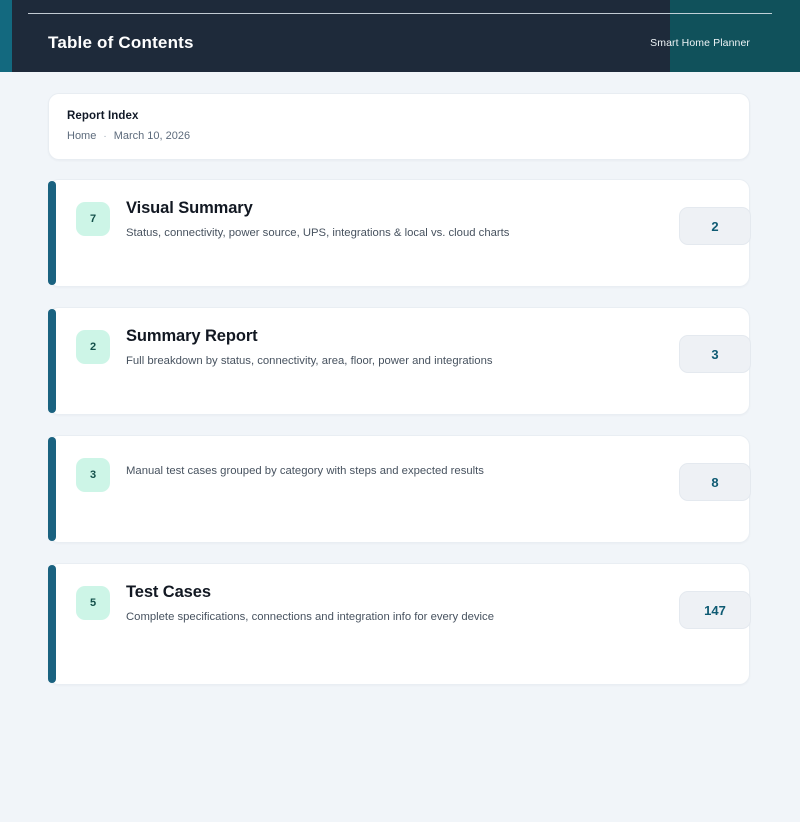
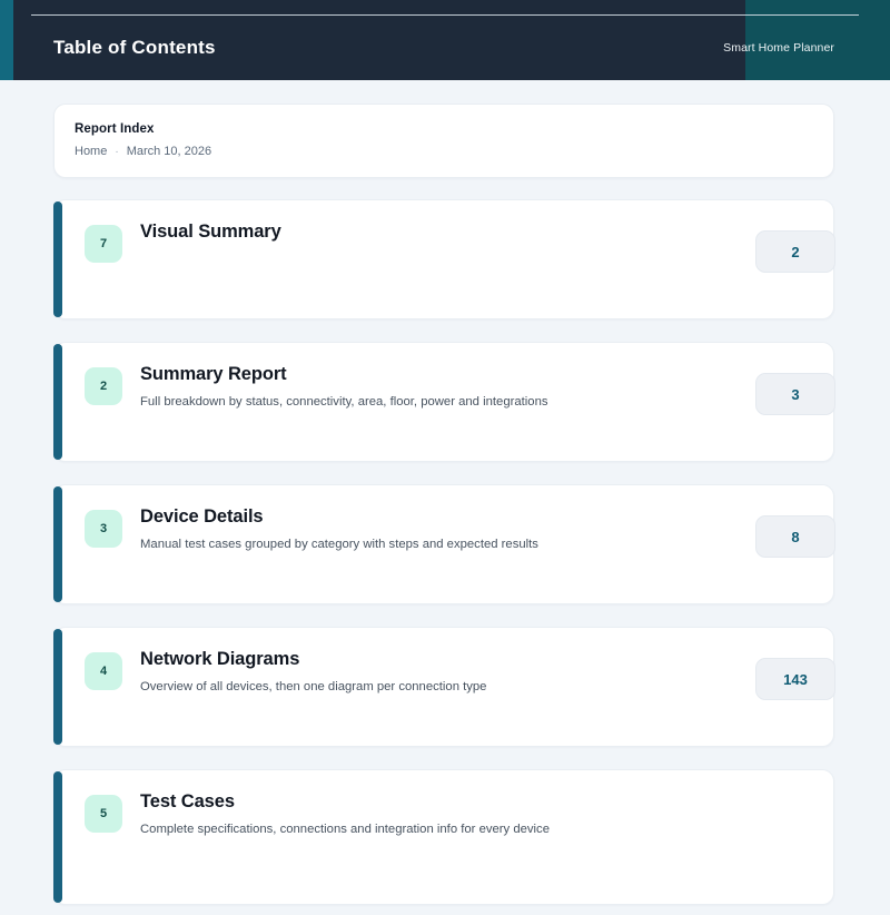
  Table of Contents
  Smart Home Planner
  Report Index
  Home
  ·
  March 10, 2026
  7
  Visual Summary
- Status, connectivity, power source, UPS, integrations & local vs. cloud charts
  2
  2
  Summary Report
  Full breakdown by status, connectivity, area, floor, power and integrations
  3
  3
+ Device Details
  Manual test cases grouped by category with steps and expected results
  8
+ 4
+ Network Diagrams
+ Overview of all devices, then one diagram per connection type
+ 143
  5
  Test Cases
  Complete specifications, connections and integration info for every device
- 147
